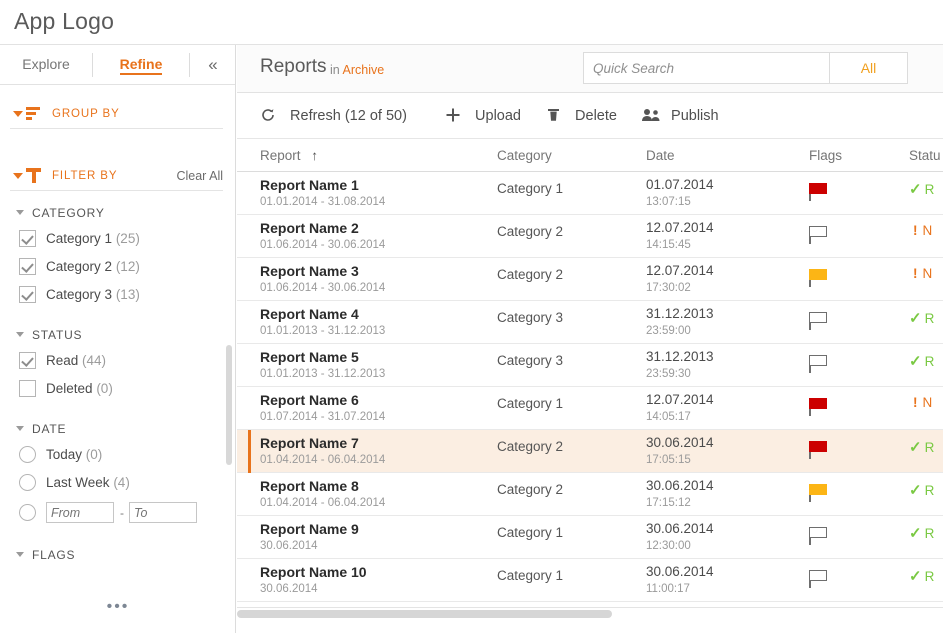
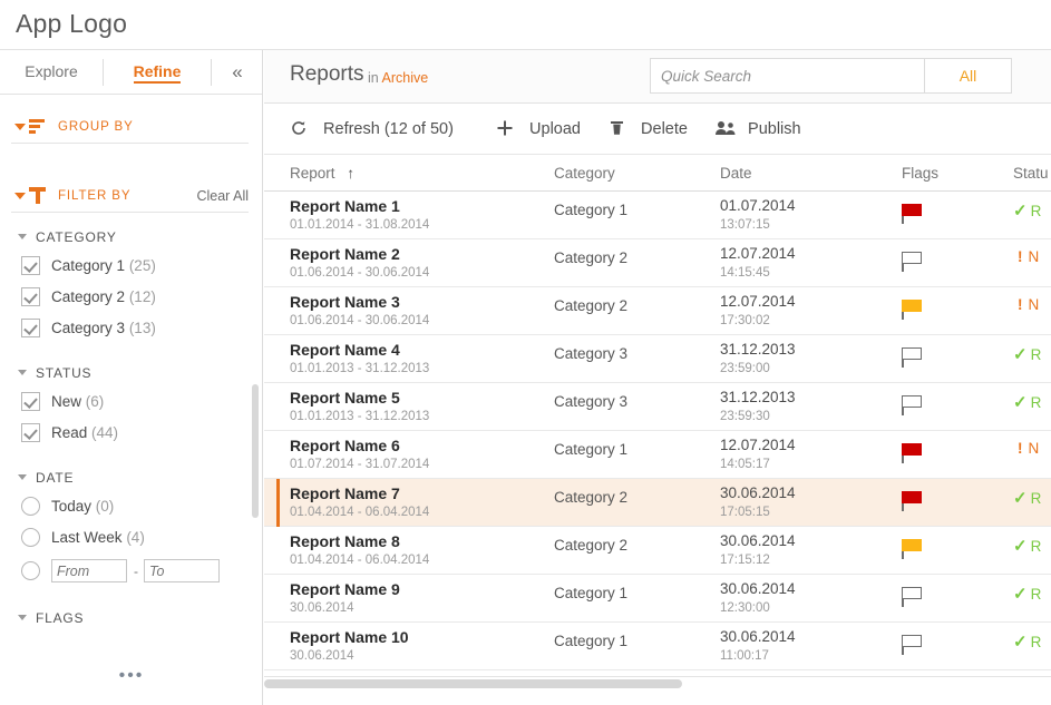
  App Logo
  Explore
  Refine
  «
  GROUP BY
  FILTER BY
  Clear All
  CATEGORY
  Category 1 (25)
  Category 2 (12)
  Category 3 (13)
  STATUS
+ New (6)
  Read (44)
- Deleted (0)
  DATE
  Today (0)
  Last Week (4)
  From
  -
  To
  FLAGS
  •••
  Reports
  in Archive
  Quick Search
  All
  Refresh (12 of 50)
  Upload
  Delete
  Publish
  Report ↑
  Category
  Date
  Flags
  Statu
  Report Name 1
  01.01.2014 - 31.08.2014
  Category 1
  01.07.2014
  13:07:15
  ✓ R
  Report Name 2
  01.06.2014 - 30.06.2014
  Category 2
  12.07.2014
  14:15:45
  ! N
  Report Name 3
  01.06.2014 - 30.06.2014
  Category 2
  12.07.2014
  17:30:02
  ! N
  Report Name 4
  01.01.2013 - 31.12.2013
  Category 3
  31.12.2013
  23:59:00
  ✓ R
  Report Name 5
  01.01.2013 - 31.12.2013
  Category 3
  31.12.2013
  23:59:30
  ✓ R
  Report Name 6
  01.07.2014 - 31.07.2014
  Category 1
  12.07.2014
  14:05:17
  ! N
  Report Name 7
  01.04.2014 - 06.04.2014
  Category 2
  30.06.2014
  17:05:15
  ✓ R
  Report Name 8
  01.04.2014 - 06.04.2014
  Category 2
  30.06.2014
  17:15:12
  ✓ R
  Report Name 9
  30.06.2014
  Category 1
  30.06.2014
  12:30:00
  ✓ R
  Report Name 10
  30.06.2014
  Category 1
  30.06.2014
  11:00:17
  ✓ R
